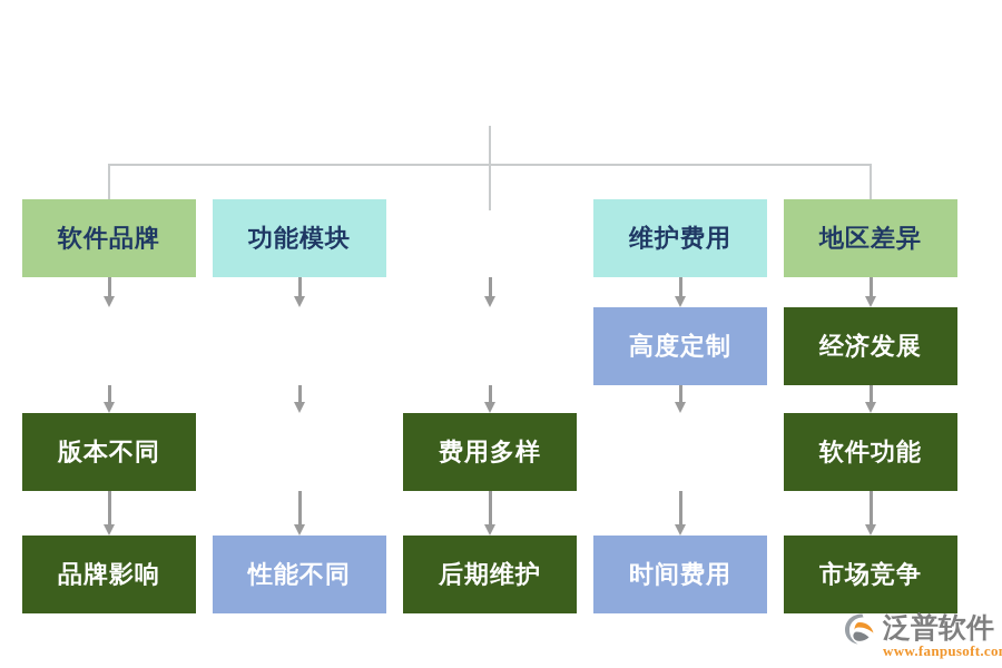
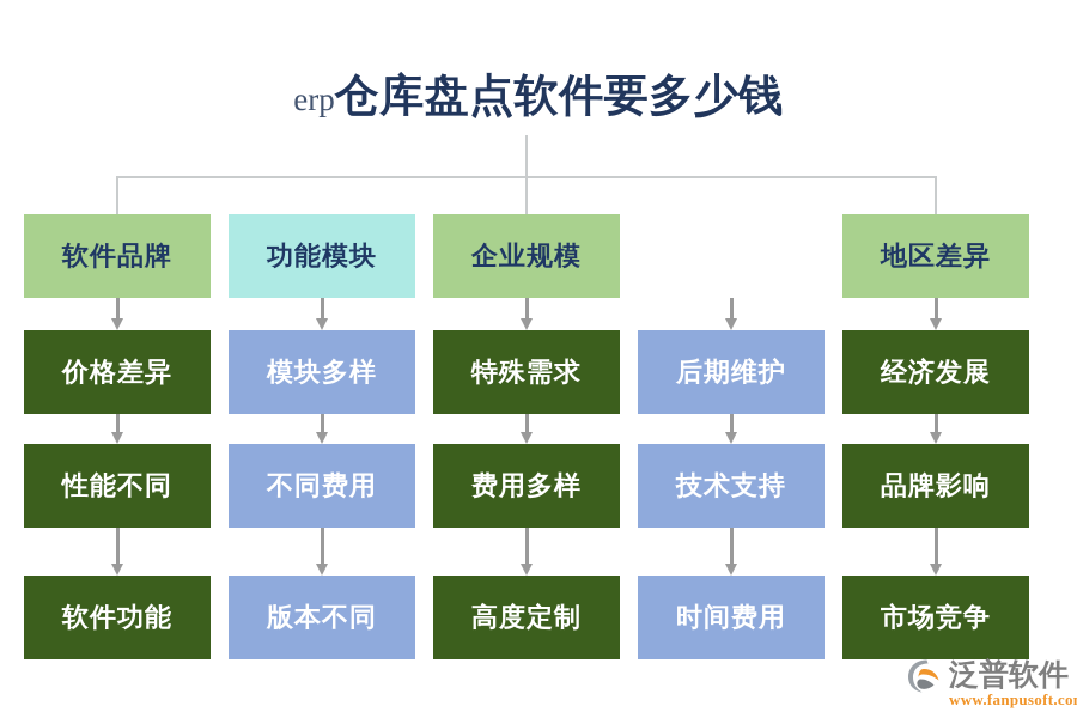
+ erp仓库盘点软件要多少钱
  软件品牌
+ 价格差异
- 版本不同
+ 性能不同
- 品牌影响
+ 软件功能
  功能模块
+ 模块多样
+ 不同费用
- 性能不同
+ 版本不同
+ 企业规模
+ 特殊需求
  费用多样
- 后期维护
+ 高度定制
- 维护费用
- 高度定制
+ 后期维护
+ 技术支持
  时间费用
  地区差异
  经济发展
- 软件功能
+ 品牌影响
  市场竞争
  泛普软件
  www.fanpusoft.co
